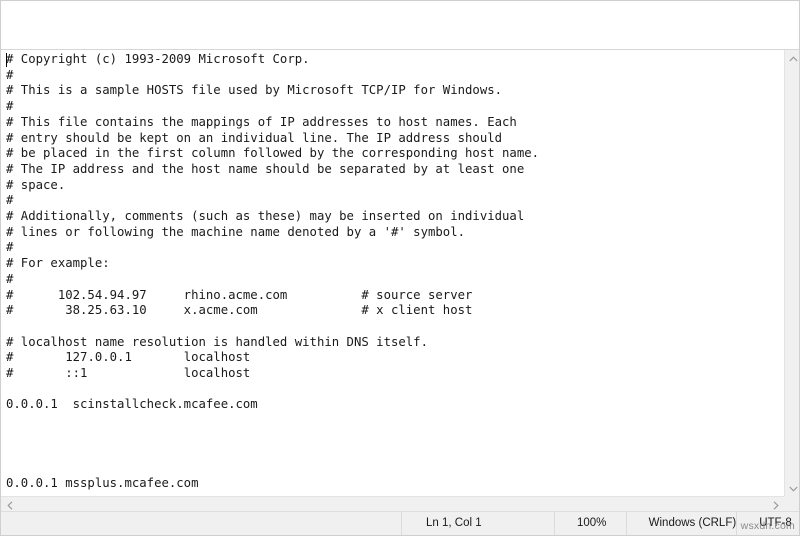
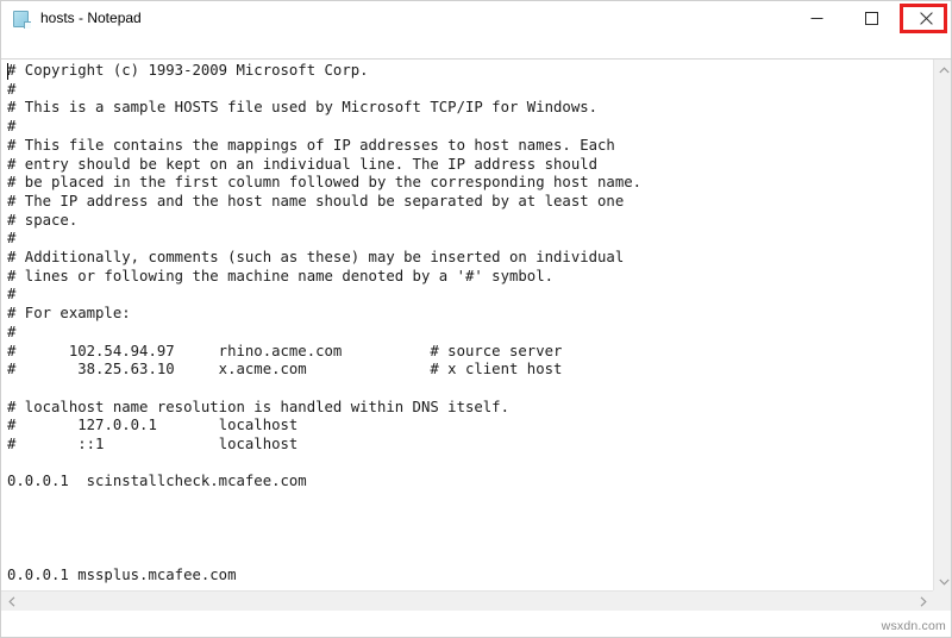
+ hosts - Notepad
  # Copyright (c) 1993-2009 Microsoft Corp.
  #
  # This is a sample HOSTS file used by Microsoft TCP/IP for Windows.
  #
  # This file contains the mappings of IP addresses to host names. Each
  # entry should be kept on an individual line. The IP address should
  # be placed in the first column followed by the corresponding host name.
  # The IP address and the host name should be separated by at least one
  # space.
  #
  # Additionally, comments (such as these) may be inserted on individual
  # lines or following the machine name denoted by a '#' symbol.
  #
  # For example:
  #
  # 102.54.94.97 rhino.acme.com # source server
  # 38.25.63.10 x.acme.com # x client host
  # localhost name resolution is handled within DNS itself.
  # 127.0.0.1 localhost
  # ::1 localhost
  0.0.0.1 scinstallcheck.mcafee.com
  0.0.0.1 mssplus.mcafee.com
- Ln 1, Col 1
- 100%
- Windows (CRLF)
- UTF-8
  wsxdn.com
